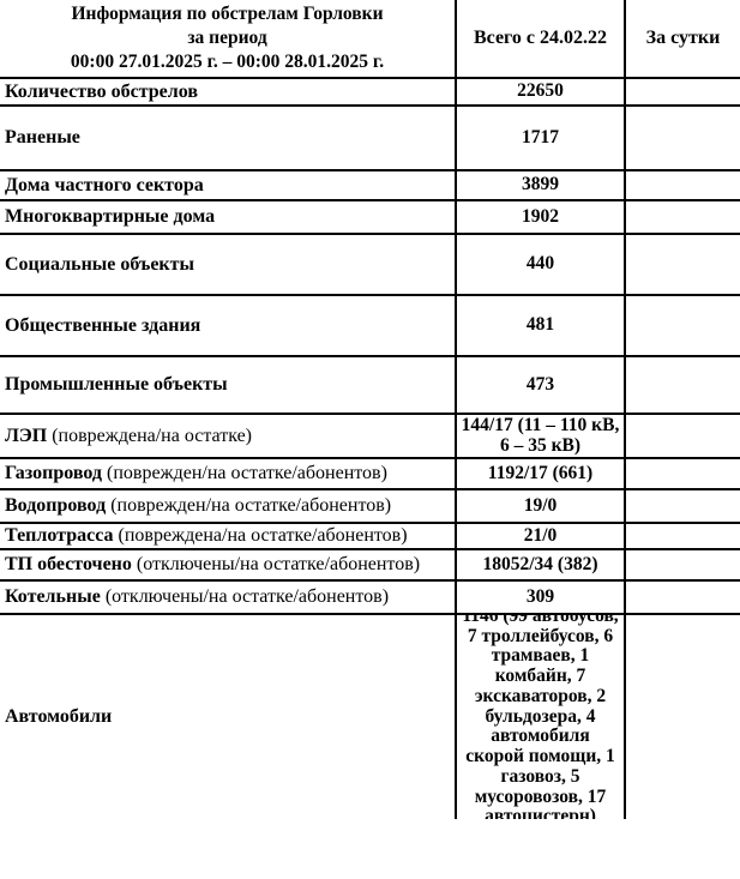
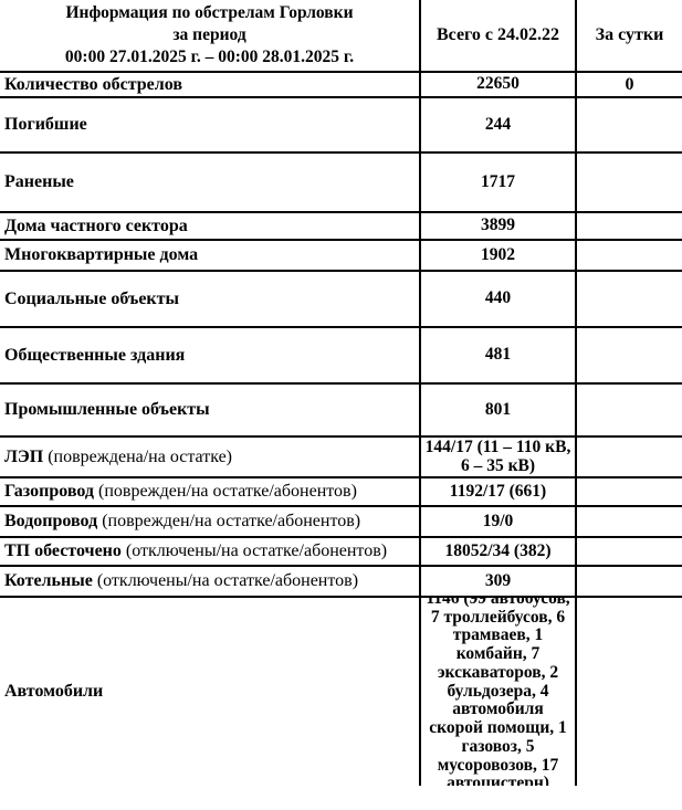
  Информация по обстрелам Горловки
  за период
  00:00 27.01.2025 г. – 00:00 28.01.2025 г.
  Всего с 24.02.22
  За сутки
  Количество обстрелов
  22650
+ 0
+ Погибшие
+ 244
  Раненые
  1717
  Дома частного сектора
  3899
  Многоквартирные дома
  1902
  Социальные объекты
  440
  Общественные здания
  481
  Промышленные объекты
- 473
+ 801
  ЛЭП
  (повреждена/на остатке)
  144/17 (11 – 110 кВ, 6 – 35 кВ)
  Газопровод
  (поврежден/на остатке/абонентов)
  1192/17 (661)
  Водопровод
  (поврежден/на остатке/абонентов)
  19/0
- Теплотрасса
- (повреждена/на остатке/абонентов)
- 21/0
  ТП обесточено
  (отключены/на остатке/абонентов)
  18052/34 (382)
  Котельные
  (отключены/на остатке/абонентов)
  309
  Автомобили
  1146 (99 автобусов, 7 троллейбусов, 6 трамваев, 1 комбайн, 7 экскаваторов, 2 бульдозера, 4 автомобиля скорой помощи, 1 газовоз, 5 мусоровозов, 17 автоцистерн)
